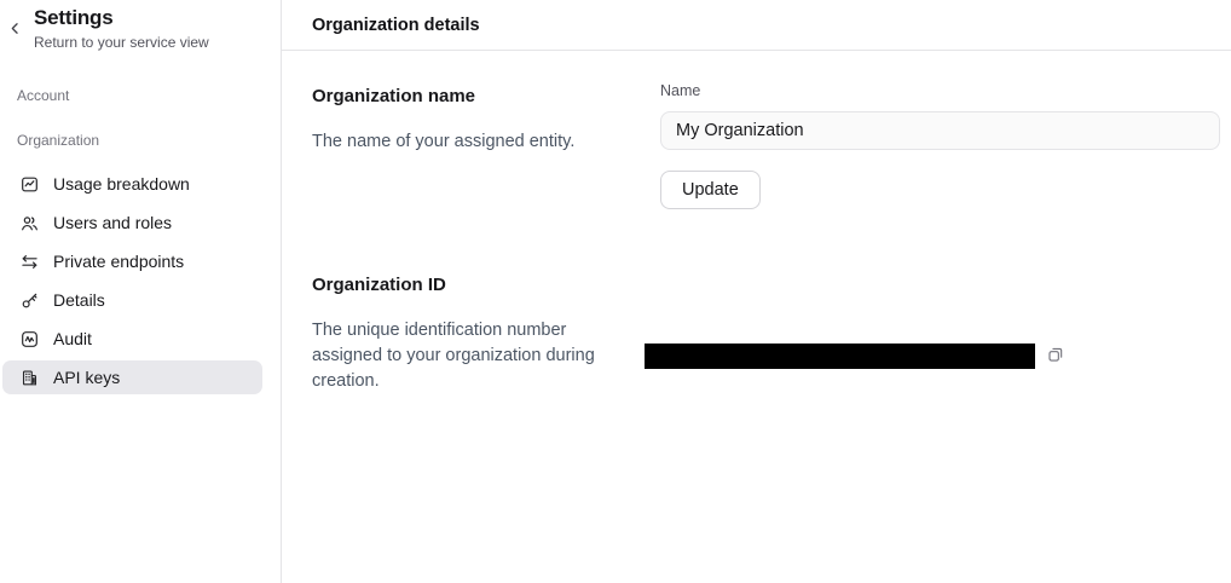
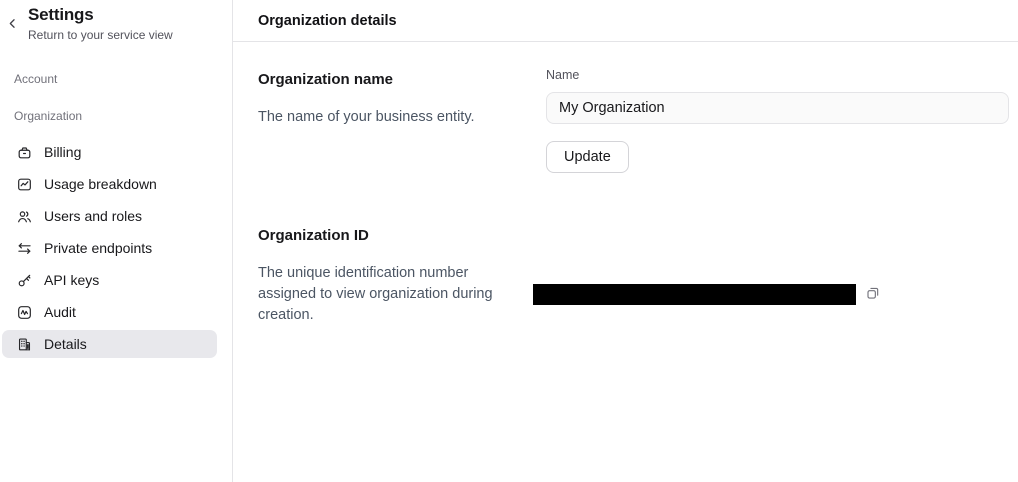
  Settings
  Return to your service view
  Account
  Organization
+ Billing
  Usage breakdown
  Users and roles
  Private endpoints
- Details
+ API keys
  Audit
- API keys
+ Details
  Organization details
  Organization name
- The name of your assigned entity.
+ The name of your business entity.
  Name
  My Organization
  Update
  Organization ID
- The unique identification number assigned to your organization during creation.
+ The unique identification number assigned to view organization during creation.
